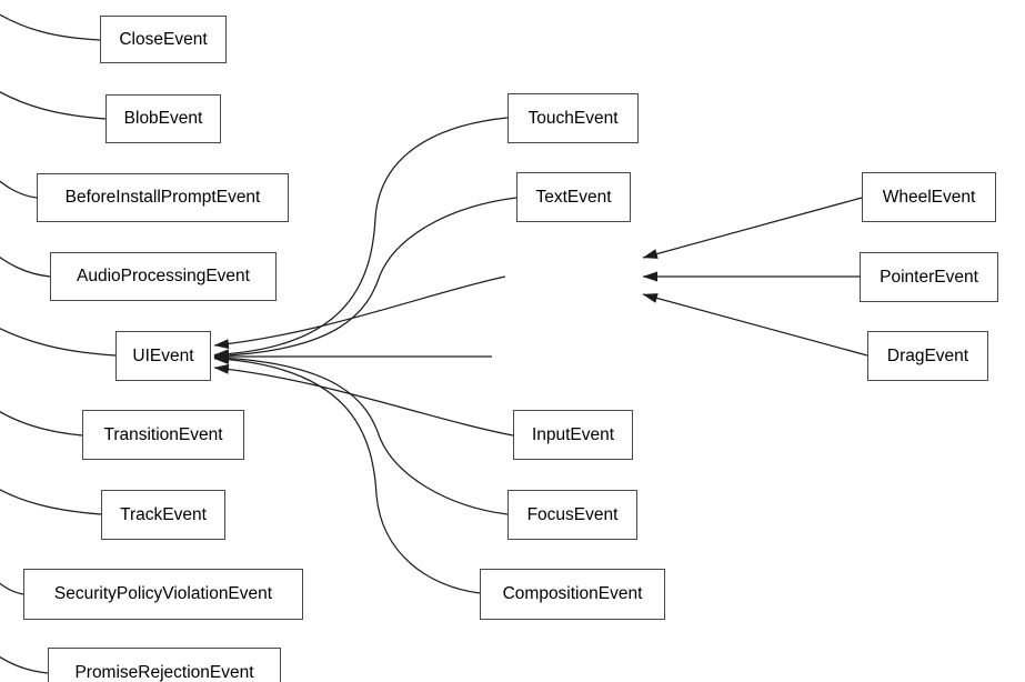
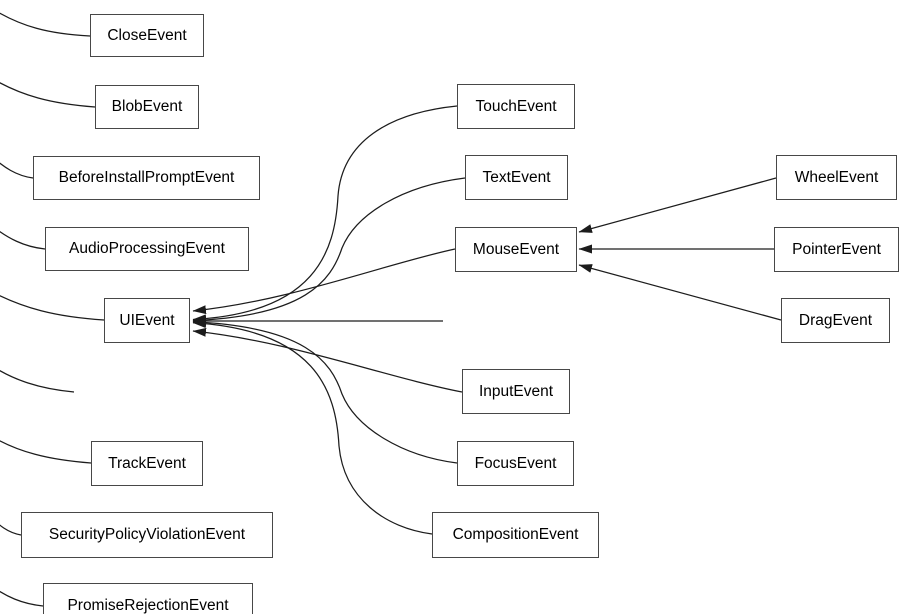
  CloseEvent
  BlobEvent
  BeforeInstallPromptEvent
  AudioProcessingEvent
  UIEvent
- TransitionEvent
  TrackEvent
  SecurityPolicyViolationEvent
  PromiseRejectionEvent
  TouchEvent
  TextEvent
+ MouseEvent
  InputEvent
  FocusEvent
  CompositionEvent
  WheelEvent
  PointerEvent
  DragEvent
